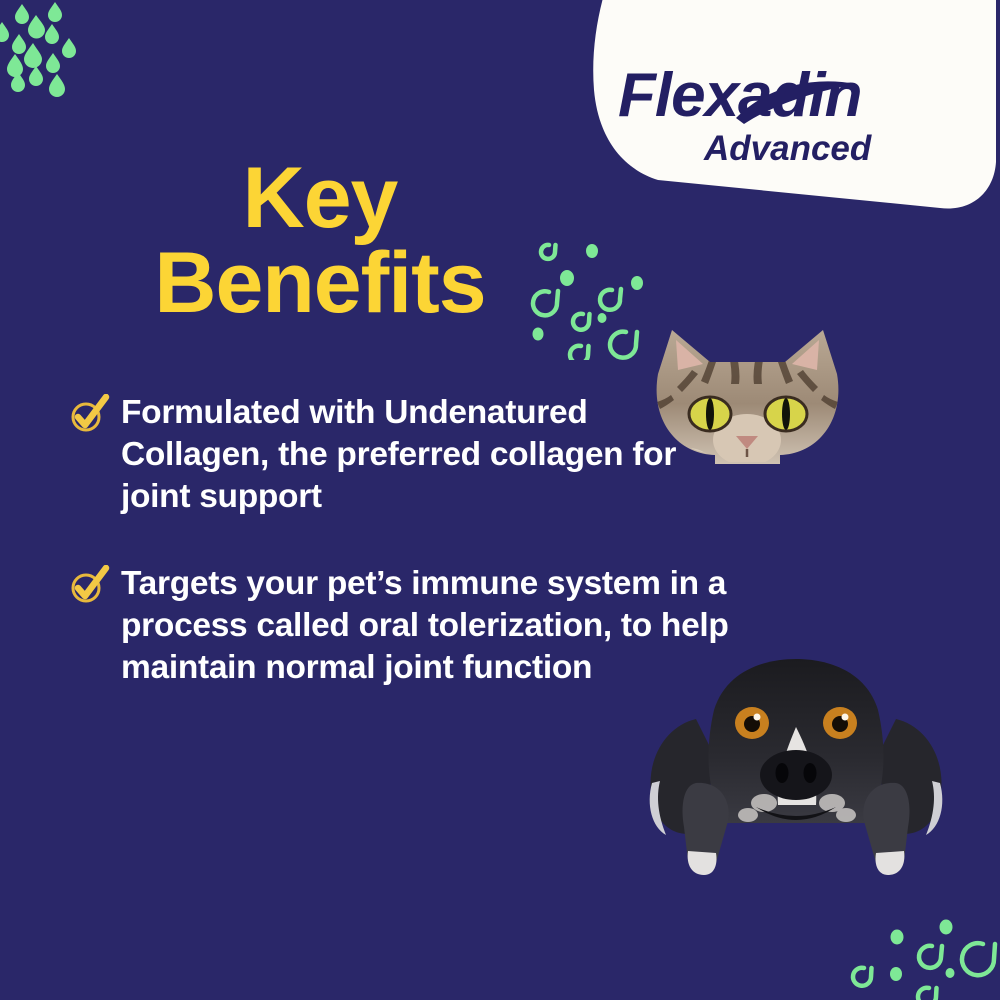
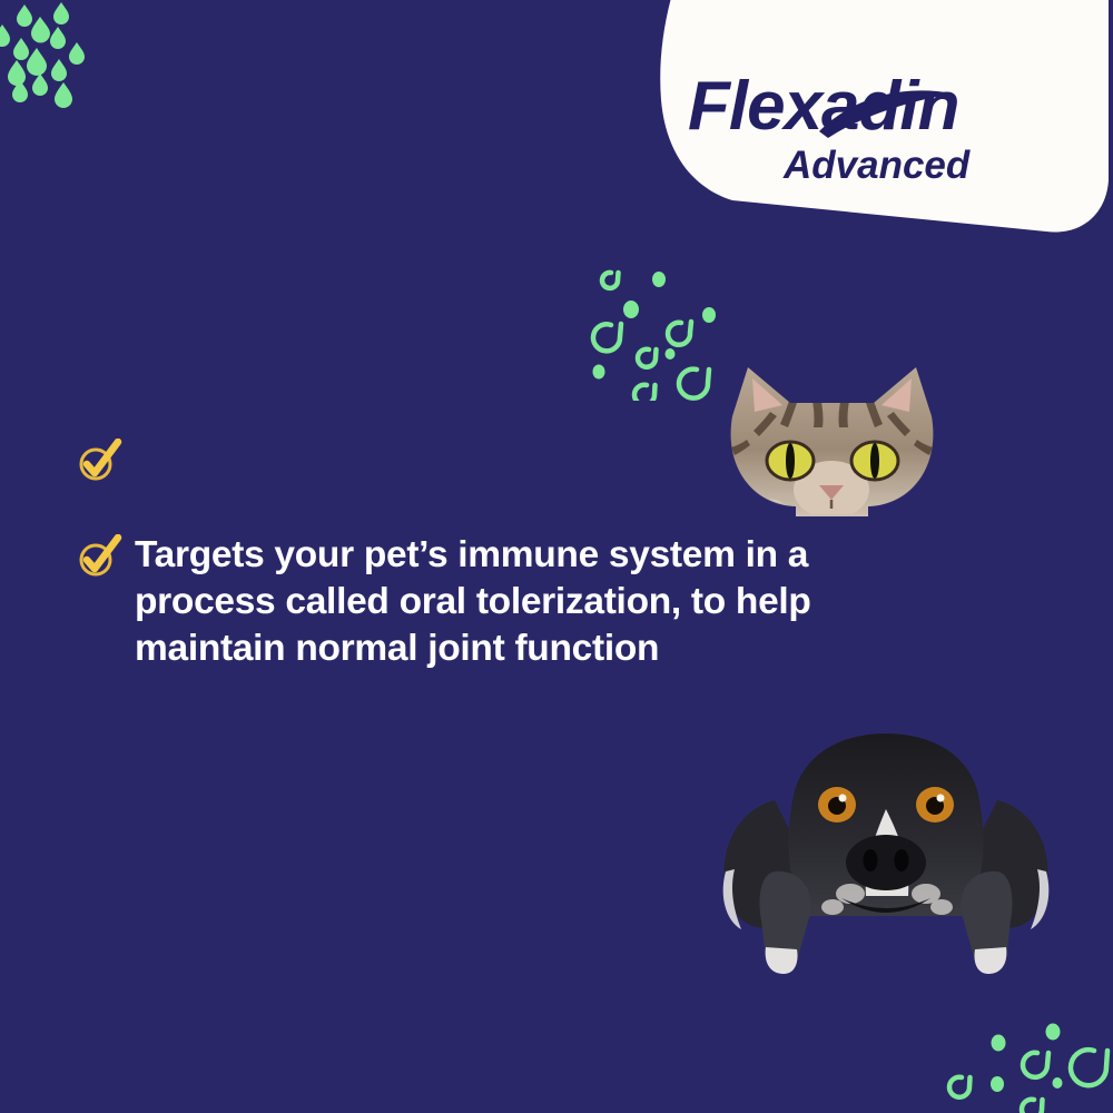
  Flexadin
  Advanced
- Key
- Benefits
- Formulated with Undenatured Collagen, the preferred collagen for joint support
  Targets your pet’s immune system in a process called oral tolerization, to help maintain normal joint function
